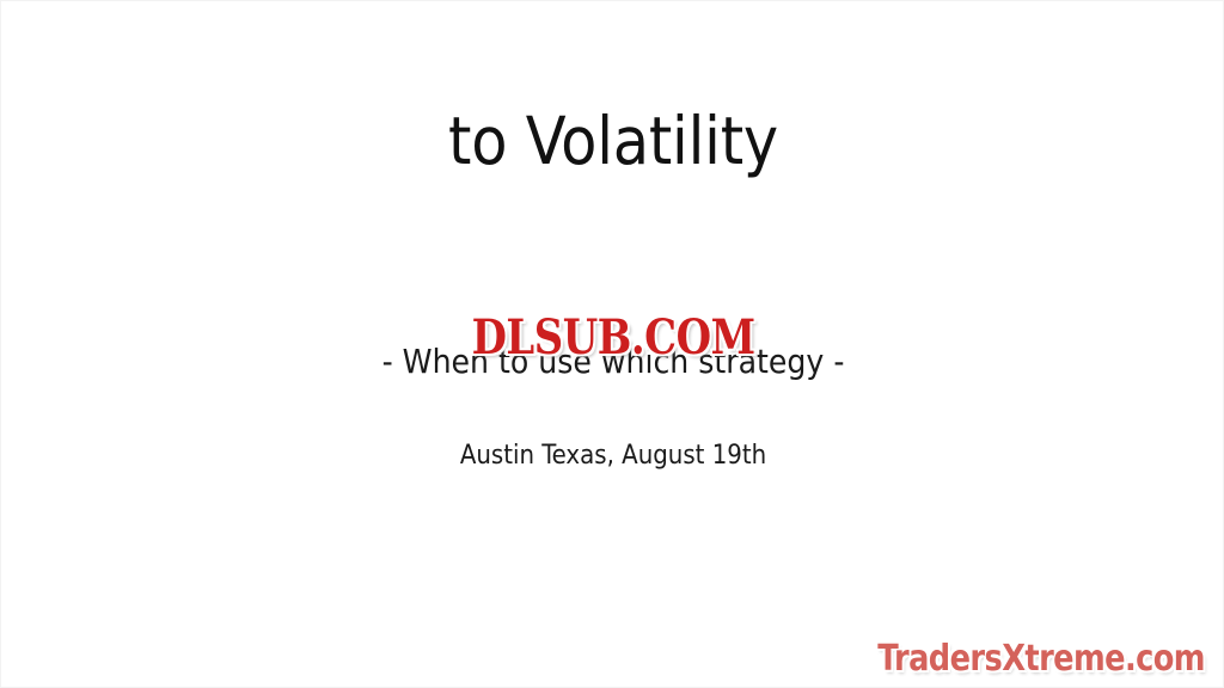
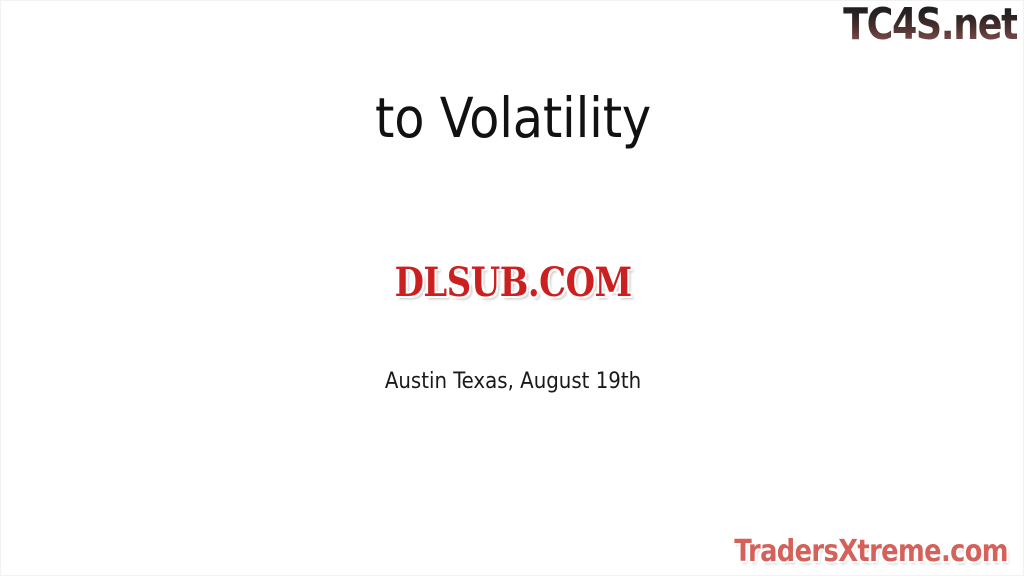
+ TC4S.net
  to Volatility
- - When to use which strategy -
  DLSUB.COM
  Austin Texas, August 19th
  TradersXtreme.com
